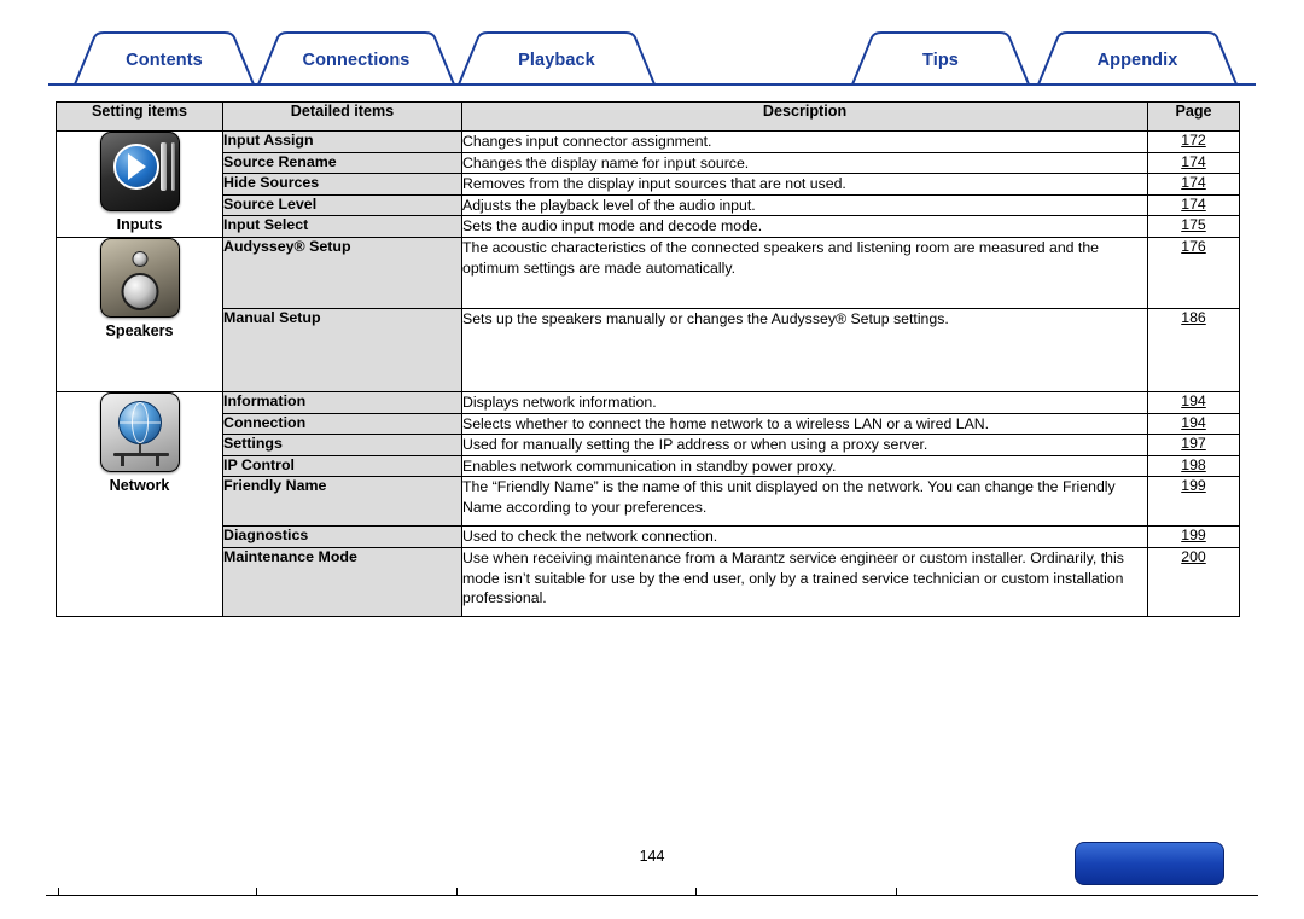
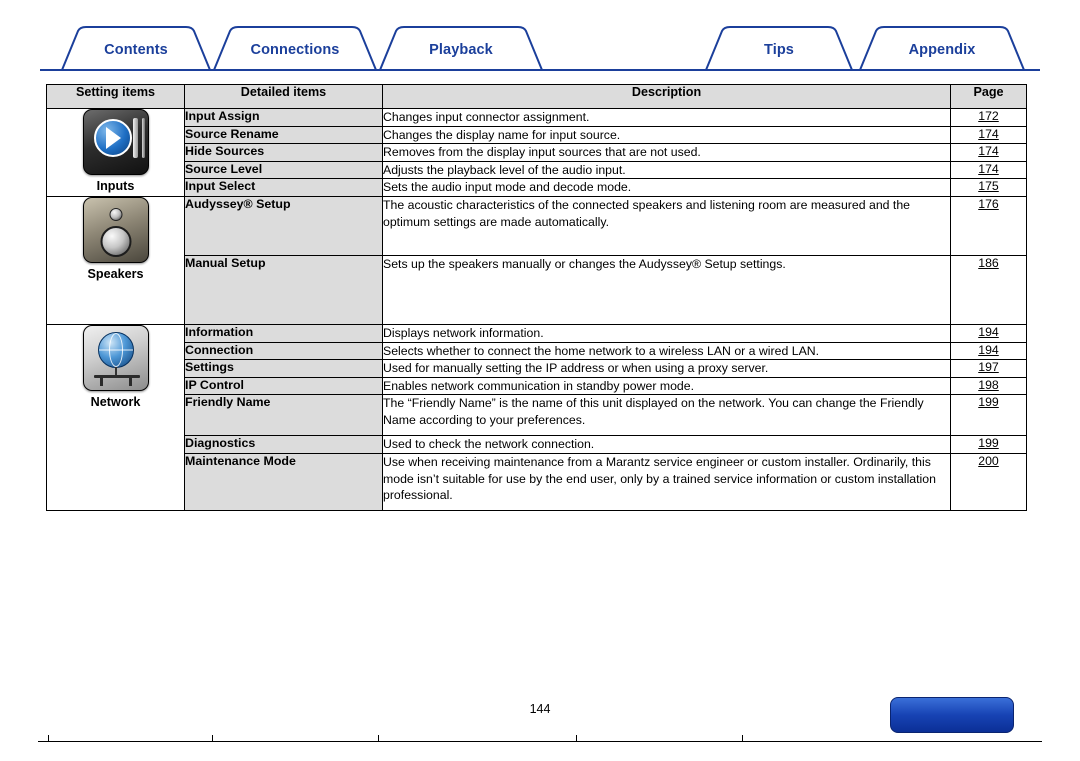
  Contents
  Connections
  Playback
  Tips
  Appendix
  Setting items	Detailed items	Description	Page
  Inputs	Input Assign	Changes input connector assignment.	172
  Source Rename	Changes the display name for input source.	174
  Hide Sources	Removes from the display input sources that are not used.	174
  Source Level	Adjusts the playback level of the audio input.	174
  Input Select	Sets the audio input mode and decode mode.	175
  Speakers	Audyssey® Setup	The acoustic characteristics of the connected speakers and listening room are measured and the optimum settings are made automatically.	176
  Manual Setup	Sets up the speakers manually or changes the Audyssey® Setup settings.	186
  Network	Information	Displays network information.	194
  Connection	Selects whether to connect the home network to a wireless LAN or a wired LAN.	194
  Settings	Used for manually setting the IP address or when using a proxy server.	197
- IP Control	Enables network communication in standby power proxy.	198
+ IP Control	Enables network communication in standby power mode.	198
  Friendly Name	The “Friendly Name” is the name of this unit displayed on the network. You can change the Friendly Name according to your preferences.	199
  Diagnostics	Used to check the network connection.	199
- Maintenance Mode	Use when receiving maintenance from a Marantz service engineer or custom installer. Ordinarily, this mode isn’t suitable for use by the end user, only by a trained service technician or custom installation professional.	200
+ Maintenance Mode	Use when receiving maintenance from a Marantz service engineer or custom installer. Ordinarily, this mode isn’t suitable for use by the end user, only by a trained service information or custom installation professional.	200
  144
